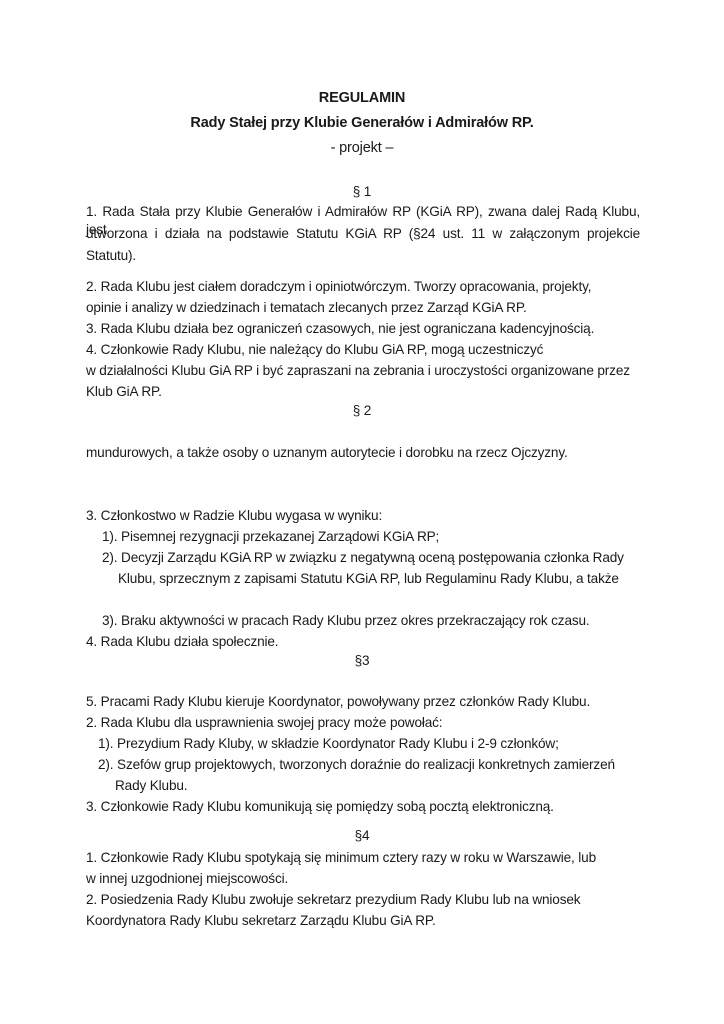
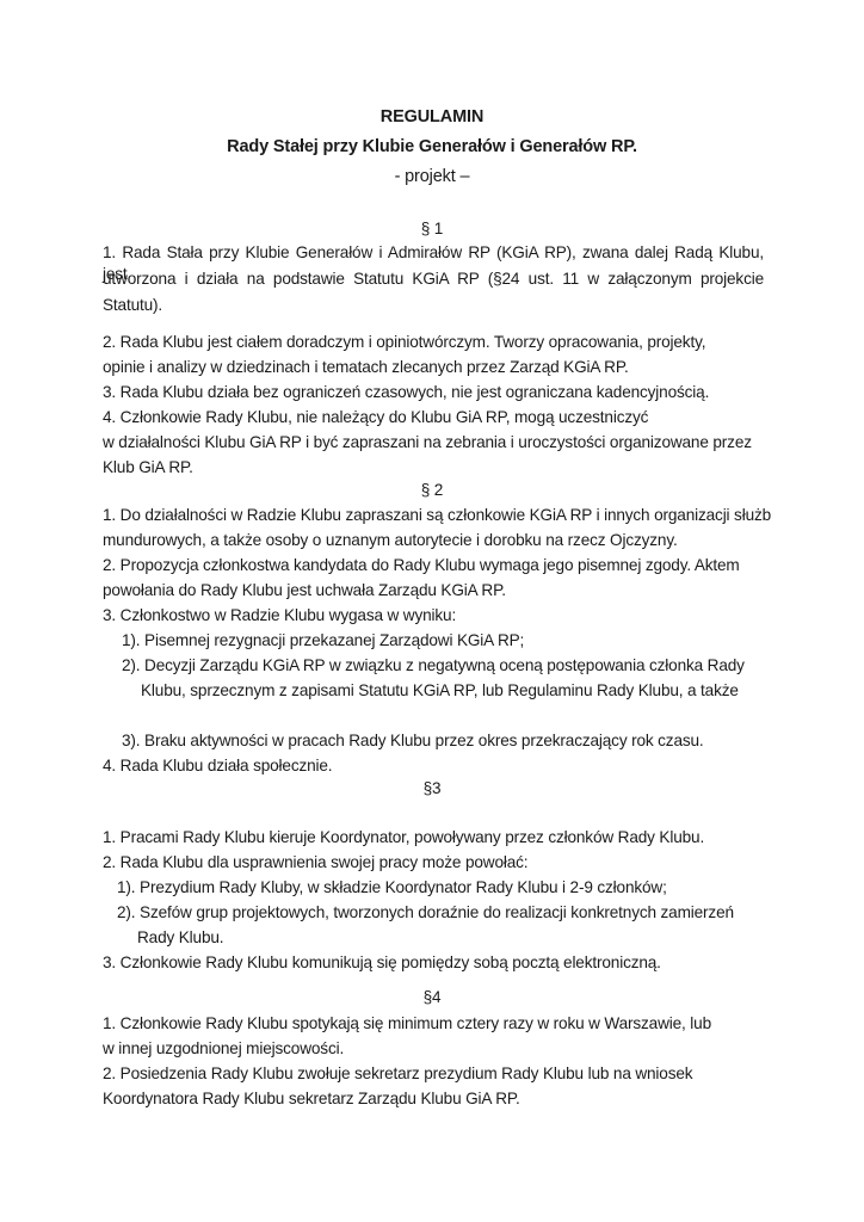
  REGULAMIN
- Rady Stałej przy Klubie Generałów i Admirałów RP.
+ Rady Stałej przy Klubie Generałów i Generałów RP.
  - projekt –
  § 1
  1. Rada Stała przy Klubie Generałów i Admirałów RP (KGiA RP), zwana dalej Radą Klubu, jest
  utworzona i działa na podstawie Statutu KGiA RP (§24 ust. 11 w załączonym projekcie
  Statutu).
  2. Rada Klubu jest ciałem doradczym i opiniotwórczym. Tworzy opracowania, projekty,
  opinie i analizy w dziedzinach i tematach zlecanych przez Zarząd KGiA RP.
  3. Rada Klubu działa bez ograniczeń czasowych, nie jest ograniczana kadencyjnością.
  4. Członkowie Rady Klubu, nie należący do Klubu GiA RP, mogą uczestniczyć
  w działalności Klubu GiA RP i być zapraszani na zebrania i uroczystości organizowane przez
  Klub GiA RP.
  § 2
+ 1. Do działalności w Radzie Klubu zapraszani są członkowie KGiA RP i innych organizacji służb
  mundurowych, a także osoby o uznanym autorytecie i dorobku na rzecz Ojczyzny.
+ 2. Propozycja członkostwa kandydata do Rady Klubu wymaga jego pisemnej zgody. Aktem
+ powołania do Rady Klubu jest uchwała Zarządu KGiA RP.
  3. Członkostwo w Radzie Klubu wygasa w wyniku:
  1). Pisemnej rezygnacji przekazanej Zarządowi KGiA RP;
  2). Decyzji Zarządu KGiA RP w związku z negatywną oceną postępowania członka Rady
  Klubu, sprzecznym z zapisami Statutu KGiA RP, lub Regulaminu Rady Klubu, a także
  3). Braku aktywności w pracach Rady Klubu przez okres przekraczający rok czasu.
  4. Rada Klubu działa społecznie.
  §3
- 5. Pracami Rady Klubu kieruje Koordynator, powoływany przez członków Rady Klubu.
+ 1. Pracami Rady Klubu kieruje Koordynator, powoływany przez członków Rady Klubu.
  2. Rada Klubu dla usprawnienia swojej pracy może powołać:
  1). Prezydium Rady Kluby, w składzie Koordynator Rady Klubu i 2-9 członków;
  2). Szefów grup projektowych, tworzonych doraźnie do realizacji konkretnych zamierzeń
  Rady Klubu.
  3. Członkowie Rady Klubu komunikują się pomiędzy sobą pocztą elektroniczną.
  §4
  1. Członkowie Rady Klubu spotykają się minimum cztery razy w roku w Warszawie, lub
  w innej uzgodnionej miejscowości.
  2. Posiedzenia Rady Klubu zwołuje sekretarz prezydium Rady Klubu lub na wniosek
  Koordynatora Rady Klubu sekretarz Zarządu Klubu GiA RP.
